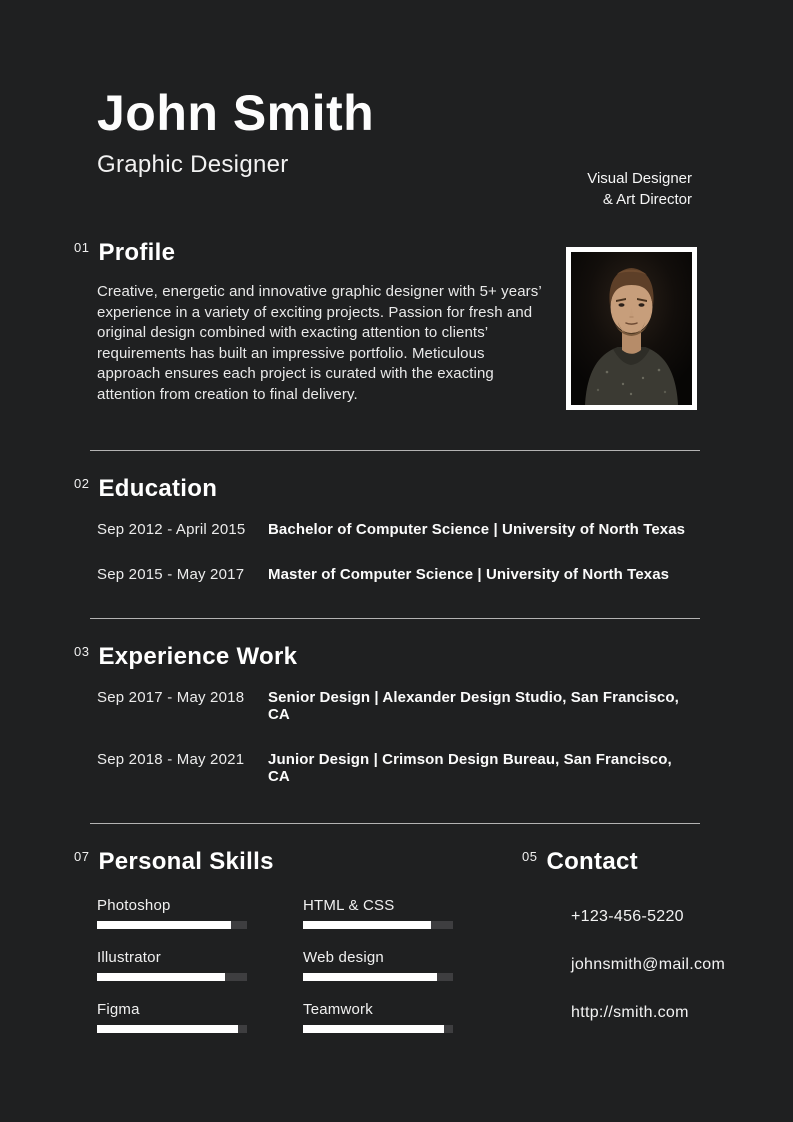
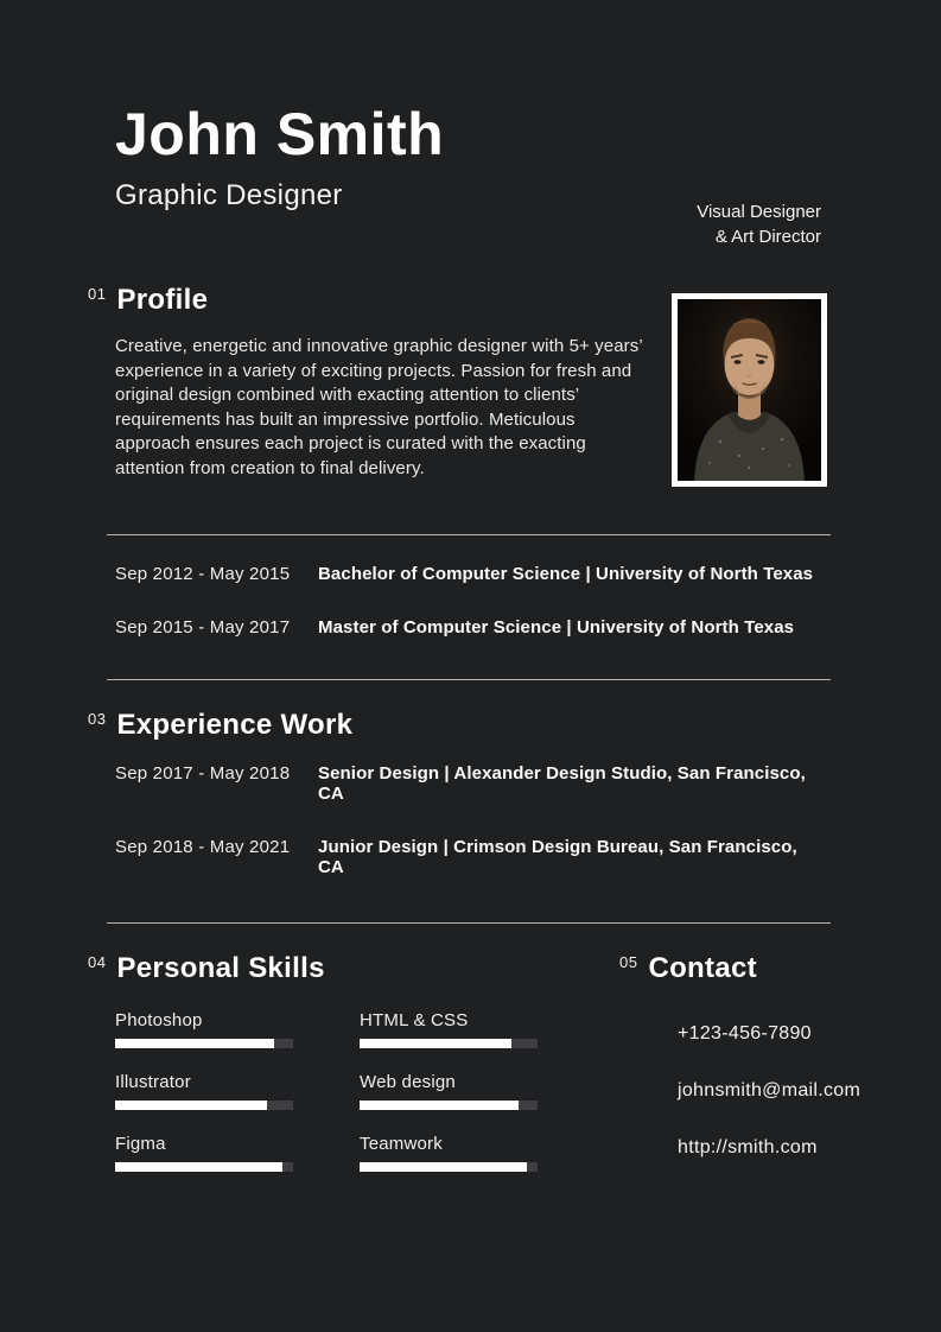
  John Smith
  Graphic Designer
  Visual Designer
  & Art Director
  01
  Profile
  Creative, energetic and innovative graphic designer with 5+ years’ experience in a variety of exciting projects. Passion for fresh and original design combined with exacting attention to clients’ requirements has built an impressive portfolio. Meticulous approach ensures each project is curated with the exacting attention from creation to final delivery.
- 02
- Education
- Sep 2012 - April 2015
+ Sep 2012 - May 2015
  Bachelor of Computer Science | University of North Texas
  Sep 2015 - May 2017
  Master of Computer Science | University of North Texas
  03
  Experience Work
  Sep 2017 - May 2018
  Senior Design | Alexander Design Studio, San Francisco, CA
  Sep 2018 - May 2021
  Junior Design | Crimson Design Bureau, San Francisco, CA
- 07
+ 04
  Personal Skills
  Photoshop
  Illustrator
  Figma
  HTML & CSS
  Web design
  Teamwork
  05
  Contact
- +123-456-5220
+ +123-456-7890
  johnsmith@mail.com
  http://smith.com
